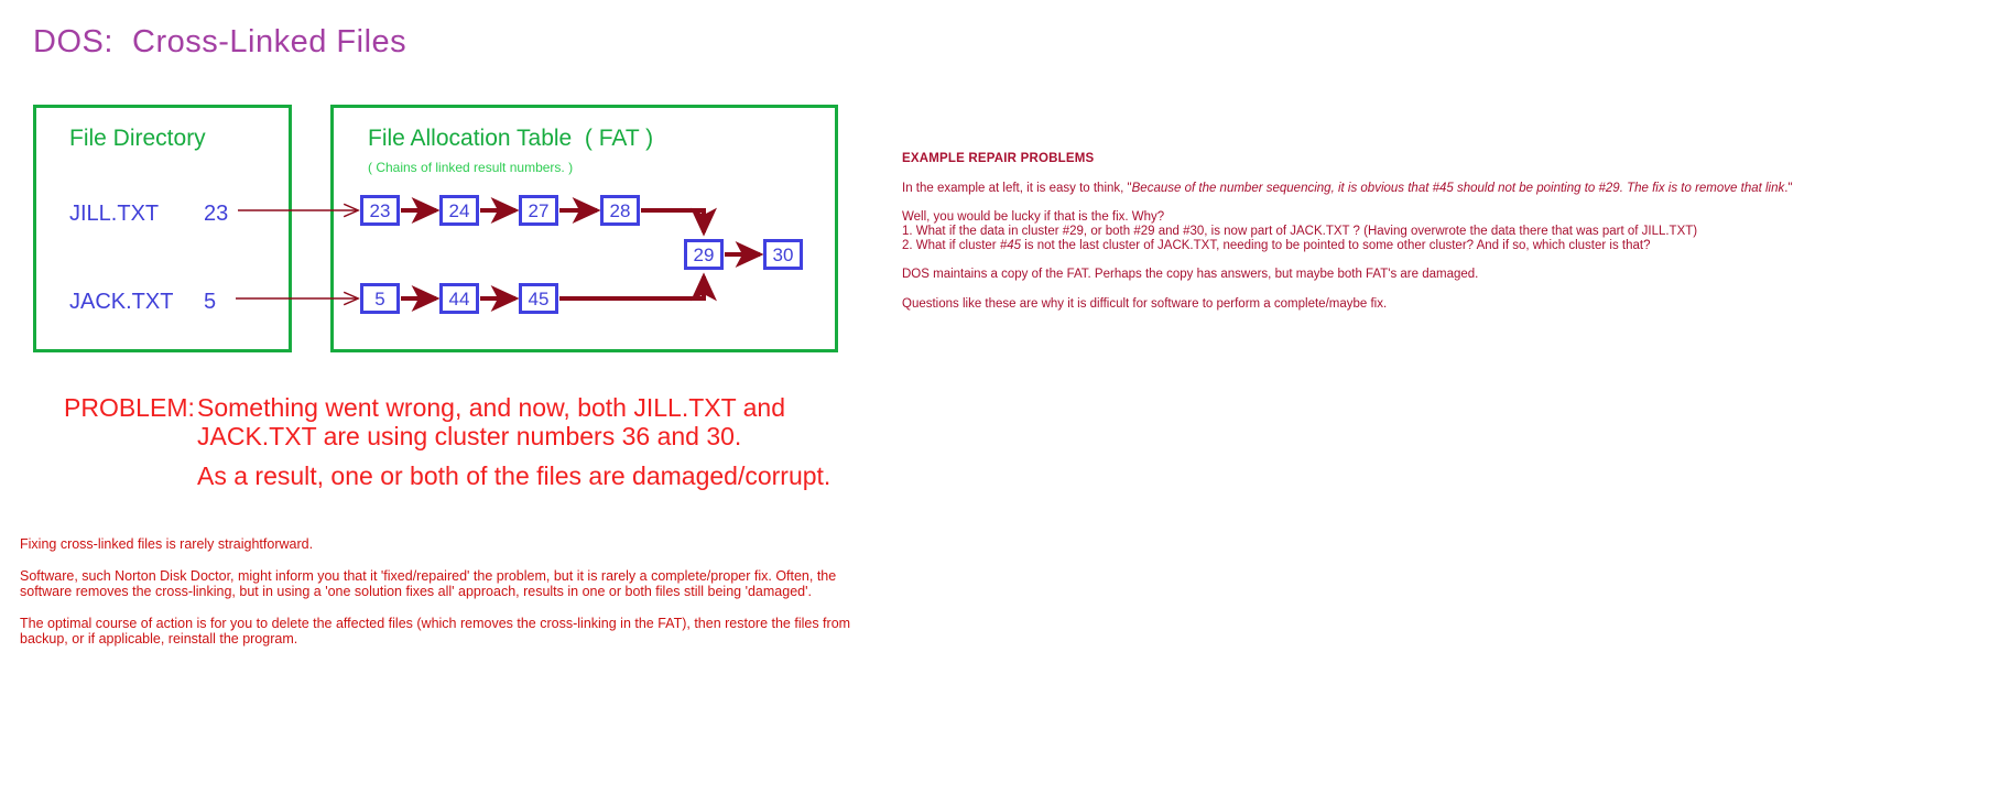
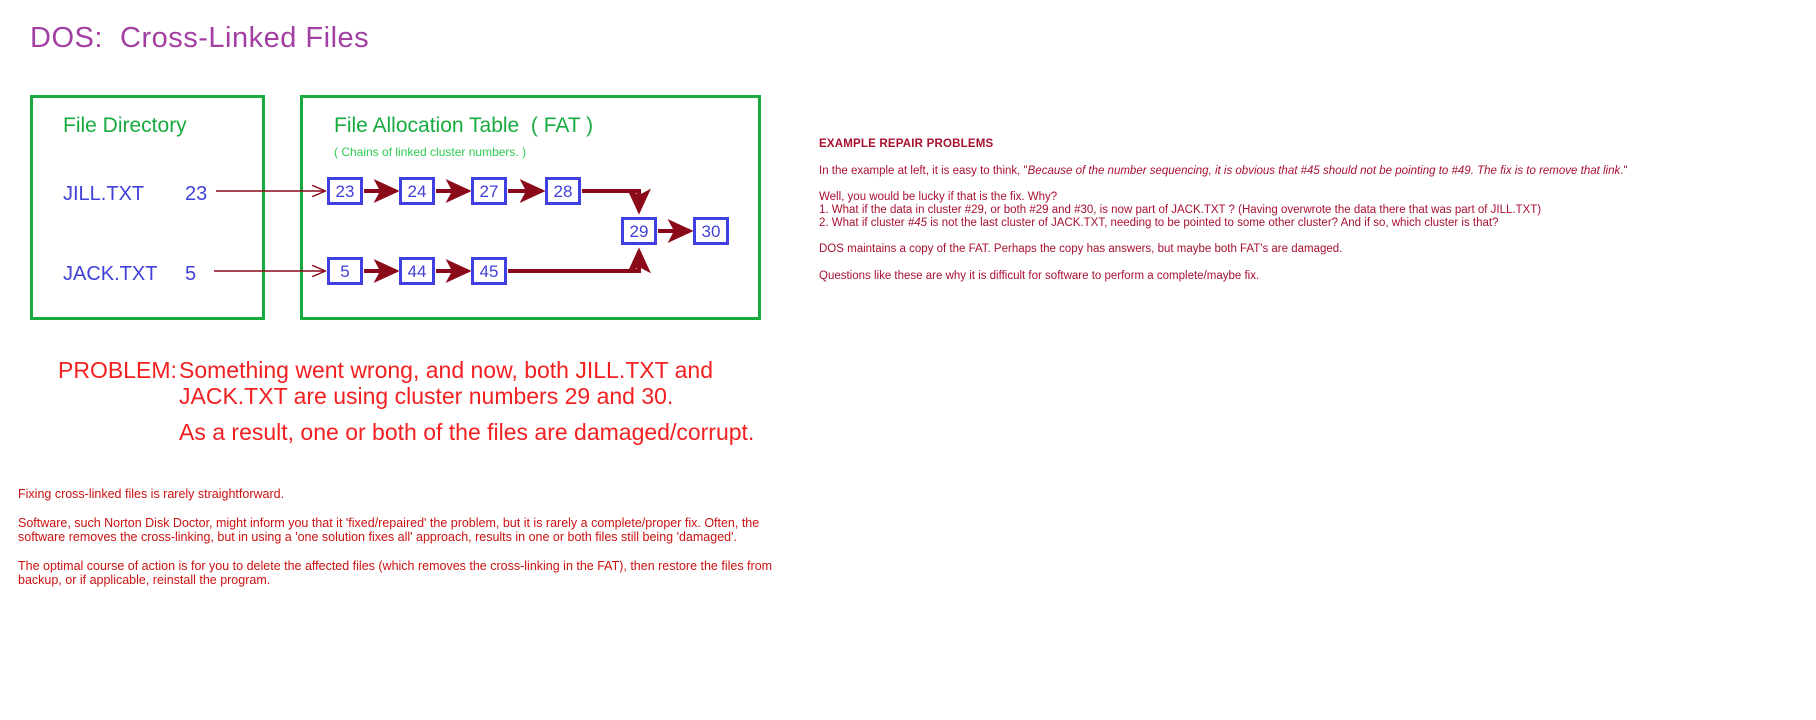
  DOS: Cross-Linked Files
  File Directory
  JILL.TXT
  23
  JACK.TXT
  5
  File Allocation Table ( FAT )
- ( Chains of linked result numbers. )
+ ( Chains of linked cluster numbers. )
  23
  24
  27
  28
  5
  44
  45
  29
  30
  PROBLEM:
  Something went wrong, and now, both JILL.TXT and
- JACK.TXT are using cluster numbers 36 and 30.
+ JACK.TXT are using cluster numbers 29 and 30.
  As a result, one or both of the files are damaged/corrupt.
  Fixing cross-linked files is rarely straightforward.
  Software, such Norton Disk Doctor, might inform you that it 'fixed/repaired' the problem, but it is rarely a complete/proper fix. Often, the software removes the cross-linking, but in using a 'one solution fixes all' approach, results in one or both files still being 'damaged'.
  The optimal course of action is for you to delete the affected files (which removes the cross-linking in the FAT), then restore the files from backup, or if applicable, reinstall the program.
  EXAMPLE REPAIR PROBLEMS
- In the example at left, it is easy to think, "Because of the number sequencing, it is obvious that #45 should not be pointing to #29. The fix is to remove that link."
+ In the example at left, it is easy to think, "Because of the number sequencing, it is obvious that #45 should not be pointing to #49. The fix is to remove that link."
  Well, you would be lucky if that is the fix. Why?
  1. What if the data in cluster #29, or both #29 and #30, is now part of JACK.TXT ? (Having overwrote the data there that was part of JILL.TXT)
  2. What if cluster #45 is not the last cluster of JACK.TXT, needing to be pointed to some other cluster? And if so, which cluster is that?
  DOS maintains a copy of the FAT. Perhaps the copy has answers, but maybe both FAT's are damaged.
  Questions like these are why it is difficult for software to perform a complete/maybe fix.
